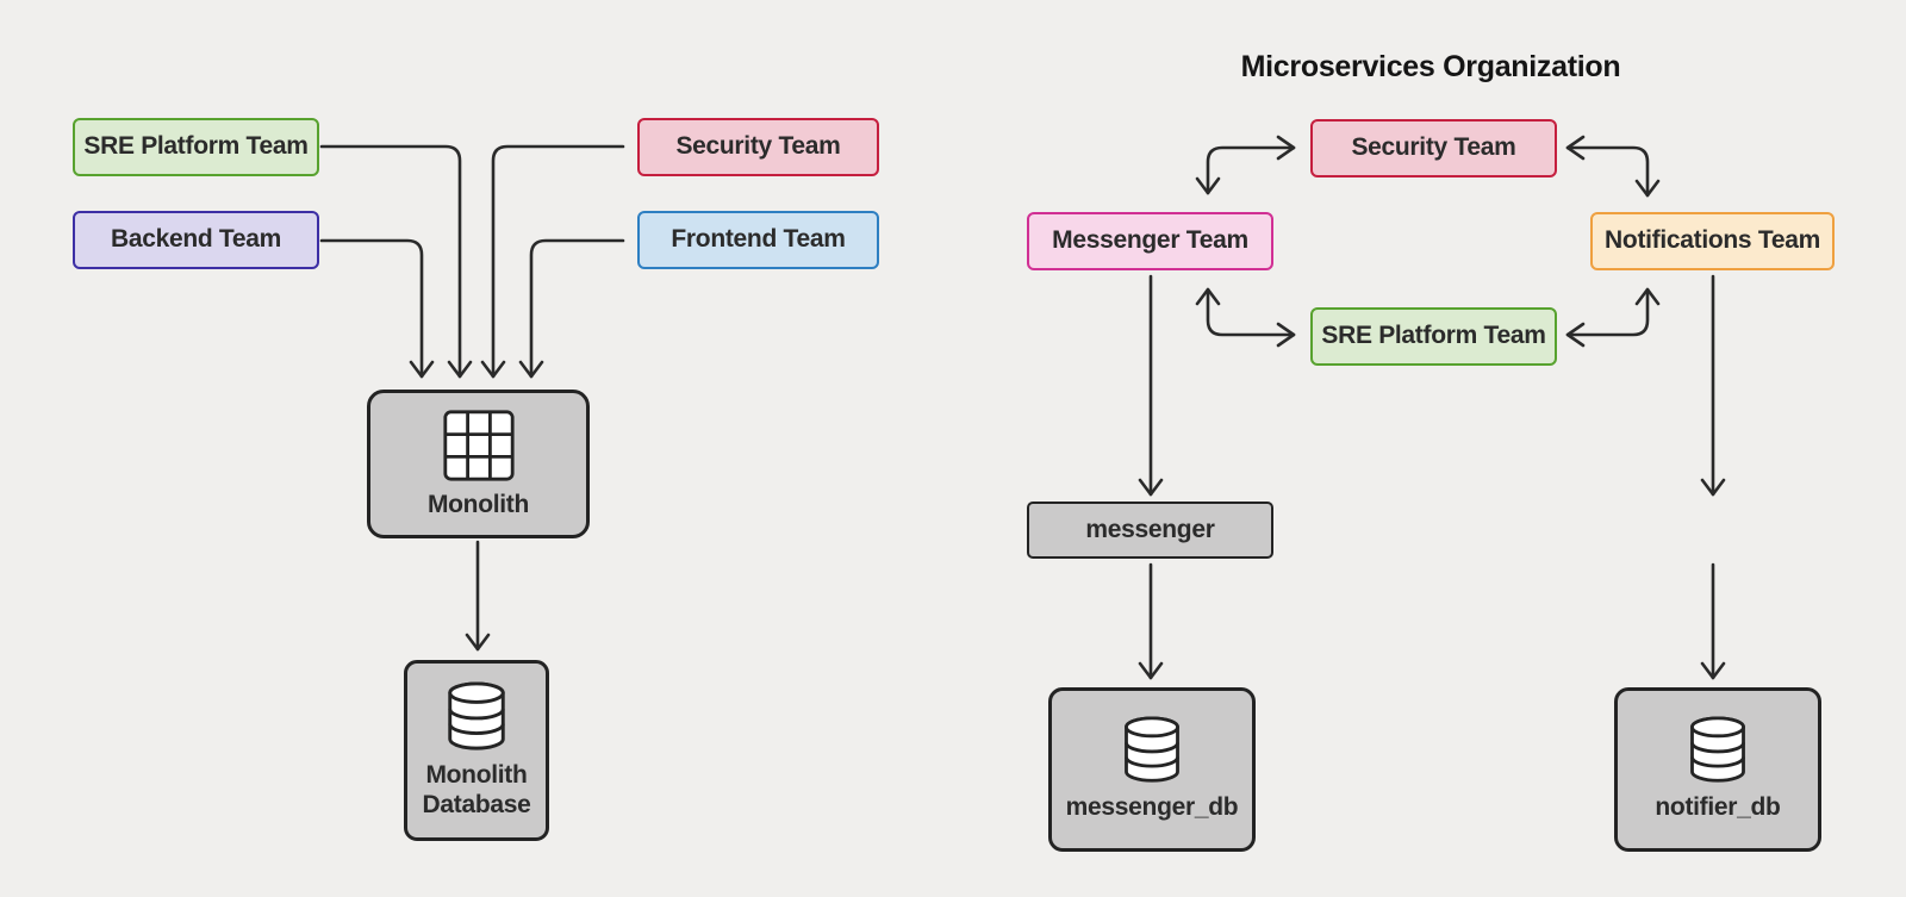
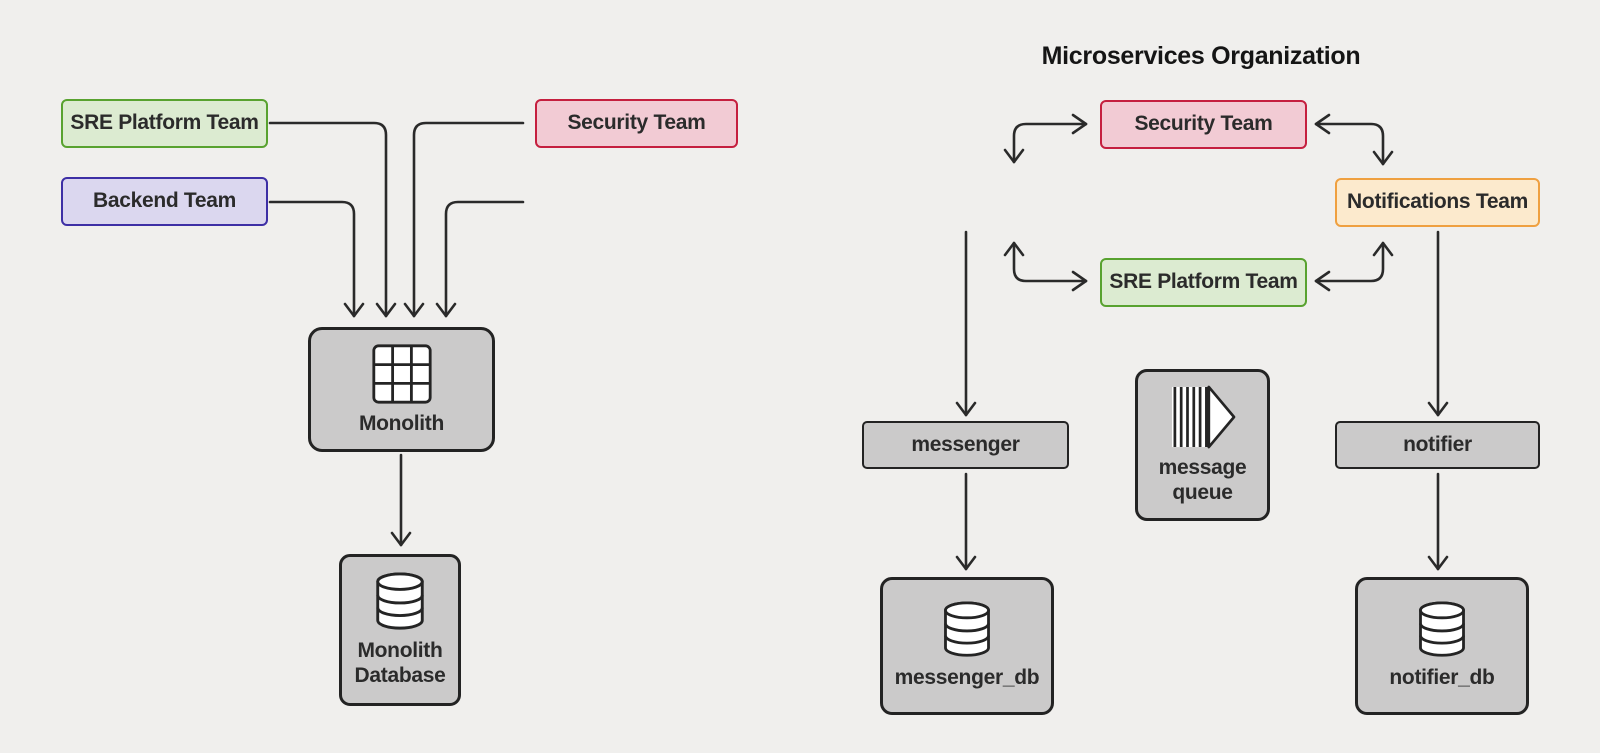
  Microservices Organization
  SRE Platform Team
  Backend Team
  Security Team
- Frontend Team
  Monolith
  Monolith
  Database
  Security Team
- Messenger Team
  Notifications Team
  SRE Platform Team
  messenger
+ message
+ queue
+ notifier
  messenger_db
  notifier_db
